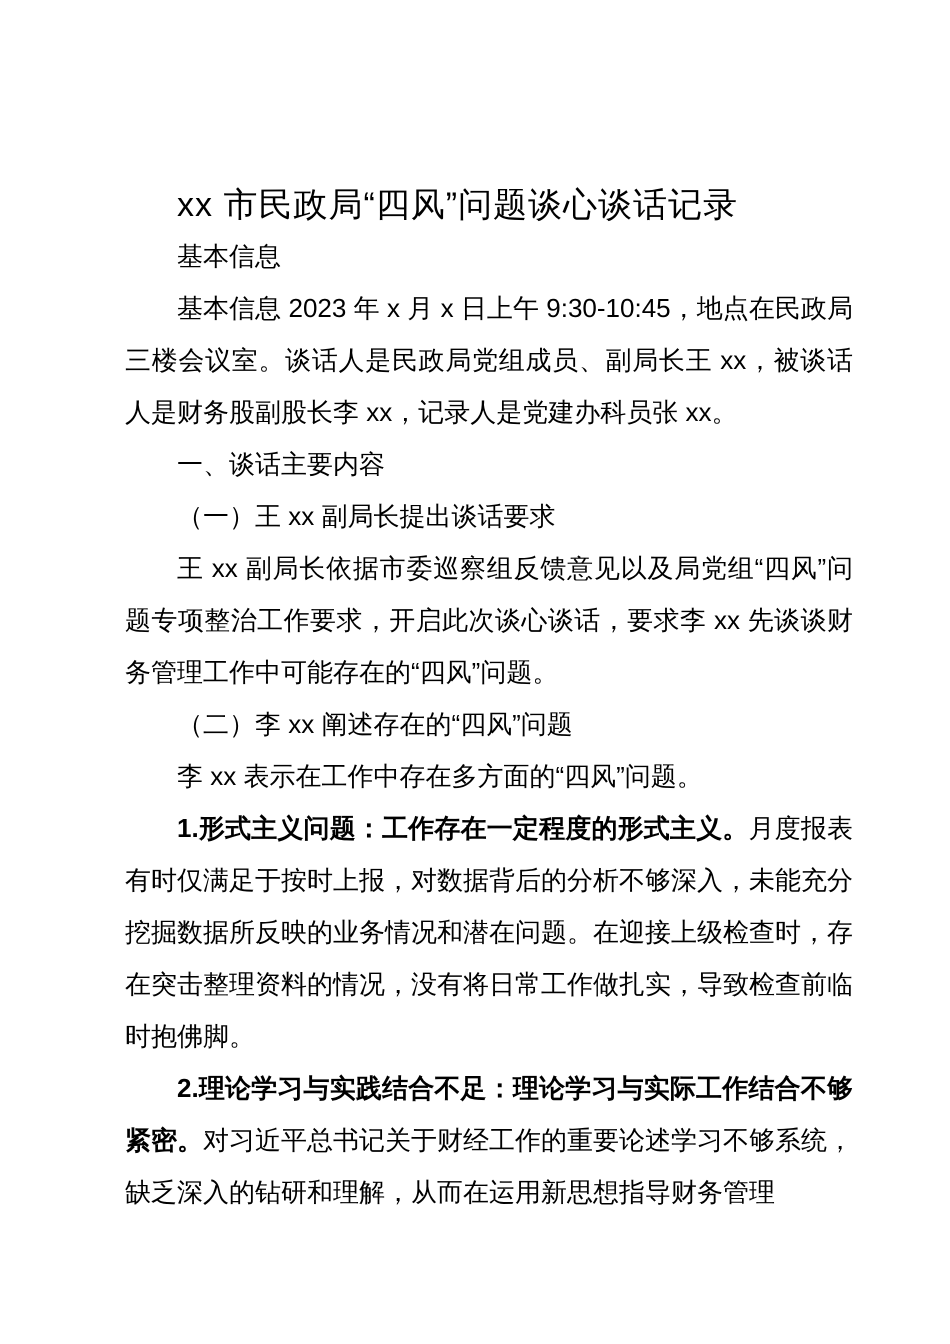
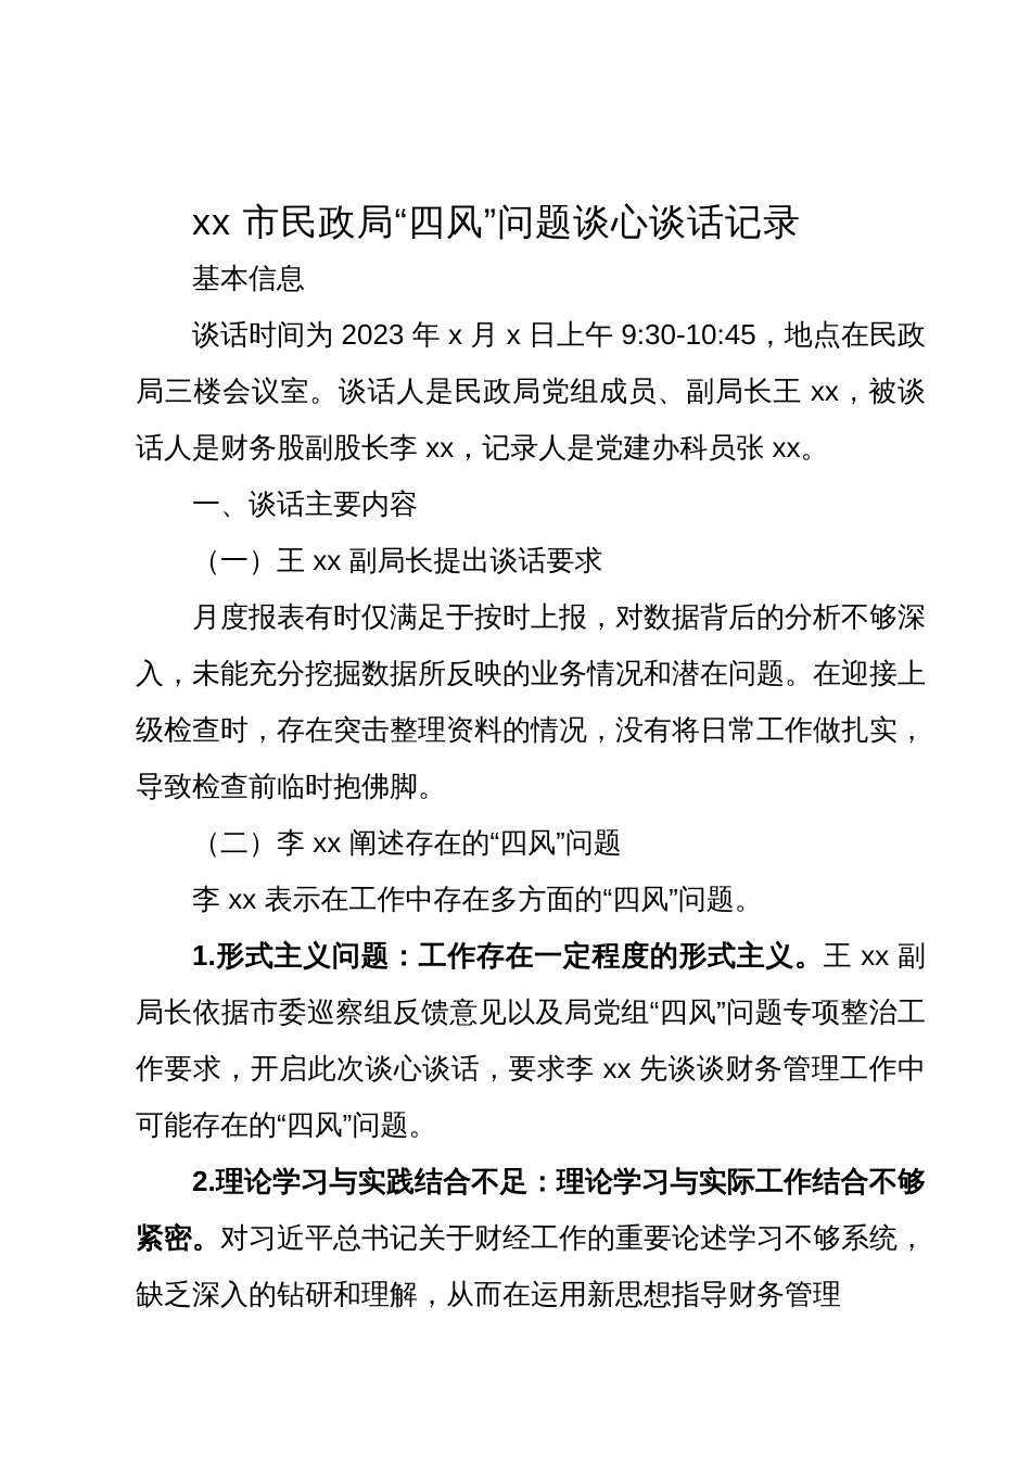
  xx 市民政局“四风”问题谈心谈话记录
  基本信息
- 基本信息 2023 年 x 月 x 日上午 9:30-10:45，地点在民政局三楼会议室。谈话人是民政局党组成员、副局长王 xx，被谈话人是财务股副股长李 xx，记录人是党建办科员张 xx。
+ 谈话时间为 2023 年 x 月 x 日上午 9:30-10:45，地点在民政局三楼会议室。谈话人是民政局党组成员、副局长王 xx，被谈话人是财务股副股长李 xx，记录人是党建办科员张 xx。
  一、谈话主要内容
  （一）王 xx 副局长提出谈话要求
- 王 xx 副局长依据市委巡察组反馈意见以及局党组“四风”问题专项整治工作要求，开启此次谈心谈话，要求李 xx 先谈谈财务管理工作中可能存在的“四风”问题。
+ 月度报表有时仅满足于按时上报，对数据背后的分析不够深入，未能充分挖掘数据所反映的业务情况和潜在问题。在迎接上级检查时，存在突击整理资料的情况，没有将日常工作做扎实，导致检查前临时抱佛脚。
  （二）李 xx 阐述存在的“四风”问题
  李 xx 表示在工作中存在多方面的“四风”问题。
- 1.形式主义问题：工作存在一定程度的形式主义。月度报表有时仅满足于按时上报，对数据背后的分析不够深入，未能充分挖掘数据所反映的业务情况和潜在问题。在迎接上级检查时，存在突击整理资料的情况，没有将日常工作做扎实，导致检查前临时抱佛脚。
+ 1.形式主义问题：工作存在一定程度的形式主义。王 xx 副局长依据市委巡察组反馈意见以及局党组“四风”问题专项整治工作要求，开启此次谈心谈话，要求李 xx 先谈谈财务管理工作中可能存在的“四风”问题。
  2.理论学习与实践结合不足：理论学习与实际工作结合不够紧密。对习近平总书记关于财经工作的重要论述学习不够系统，缺乏深入的钻研和理解，从而在运用新思想指导财务管理
